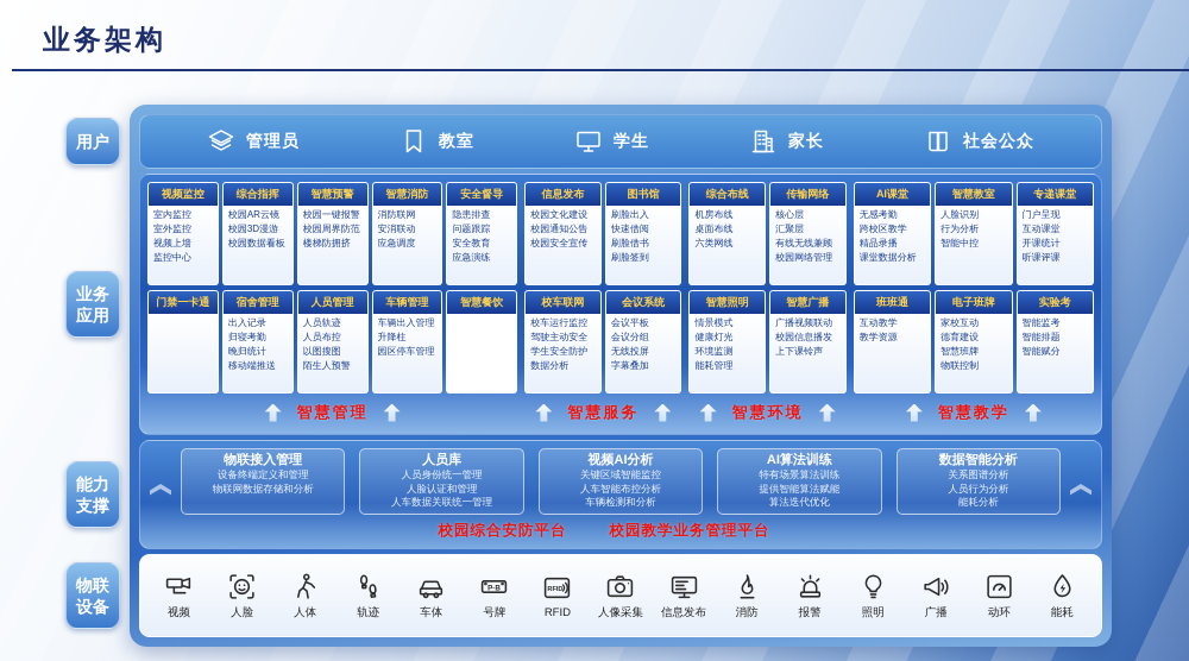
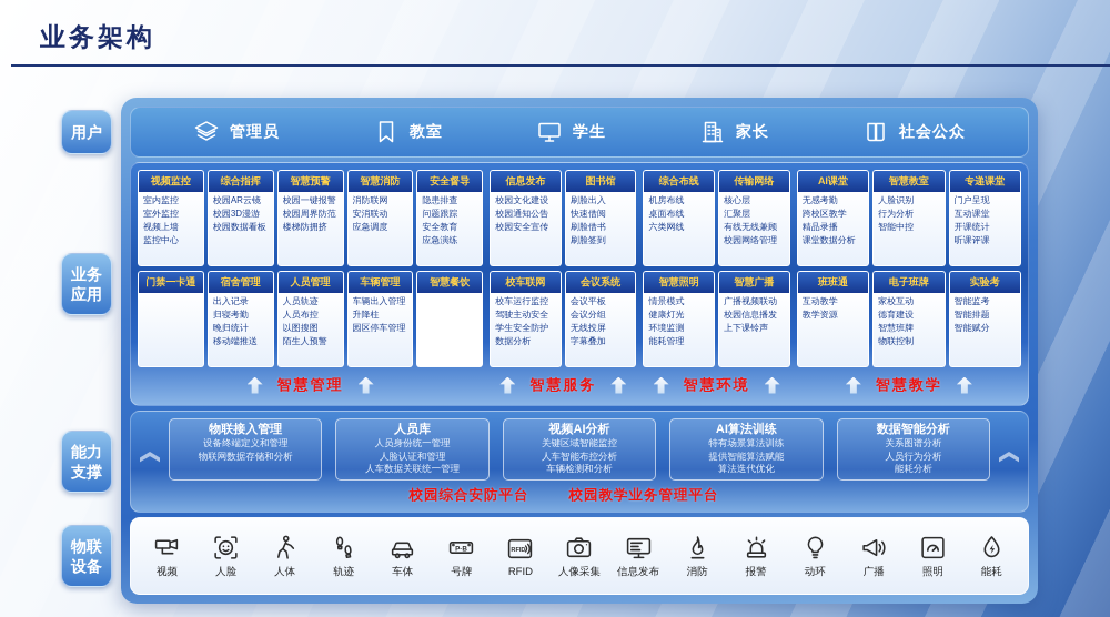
  业务架构
  用户
  业务应用
  能力支撑
  物联设备
  管理员
  教室
  学生
  家长
  社会公众
  视频监控
  室内监控
  室外监控
  视频上墙
  监控中心
  综合指挥
  校园AR云镜
  校园3D漫游
  校园数据看板
  智慧预警
  校园一键报警
  校园周界防范
  楼梯防拥挤
  智慧消防
  消防联网
  安消联动
  应急调度
  安全督导
  隐患排查
  问题跟踪
  安全教育
  应急演练
  门禁一卡通
  宿舍管理
  出入记录
  归寝考勤
  晚归统计
  移动端推送
  人员管理
  人员轨迹
  人员布控
  以图搜图
  陌生人预警
  车辆管理
  车辆出入管理
  升降柱
  园区停车管理
  智慧餐饮
  智慧管理
  信息发布
  校园文化建设
  校园通知公告
  校园安全宣传
  图书馆
  刷脸出入
  快速借阅
  刷脸借书
  刷脸签到
  校车联网
  校车运行监控
  驾驶主动安全
  学生安全防护
  数据分析
  会议系统
  会议平板
  会议分组
  无线投屏
  字幕叠加
  智慧服务
  综合布线
  机房布线
  桌面布线
  六类网线
  传输网络
  核心层
  汇聚层
  有线无线兼顾
  校园网络管理
  智慧照明
  情景模式
  健康灯光
  环境监测
  能耗管理
  智慧广播
  广播视频联动
  校园信息播发
  上下课铃声
  智慧环境
  AI课堂
  无感考勤
  跨校区教学
  精品录播
  课堂数据分析
  智慧教室
  人脸识别
  行为分析
  智能中控
  专递课堂
  门户呈现
  互动课堂
  开课统计
  听课评课
  班班通
  互动教学
  教学资源
  电子班牌
  家校互动
  德育建设
  智慧班牌
  物联控制
  实验考
  智能监考
  智能排题
  智能赋分
  智慧教学
  物联接入管理
  设备终端定义和管理
  物联网数据存储和分析
  人员库
  人员身份统一管理
  人脸认证和管理
  人车数据关联统一管理
  视频AI分析
  关键区域智能监控
  人车智能布控分析
  车辆检测和分析
  AI算法训练
  特有场景算法训练
  提供智能算法赋能
  算法迭代优化
  数据智能分析
  关系图谱分析
  人员行为分析
  能耗分析
  校园综合安防平台
  校园教学业务管理平台
  视频
  人脸
  人体
  轨迹
  车体
  号牌
  RFID
  人像采集
  信息发布
  消防
  报警
- 照明
+ 动环
  广播
- 动环
+ 照明
  能耗
